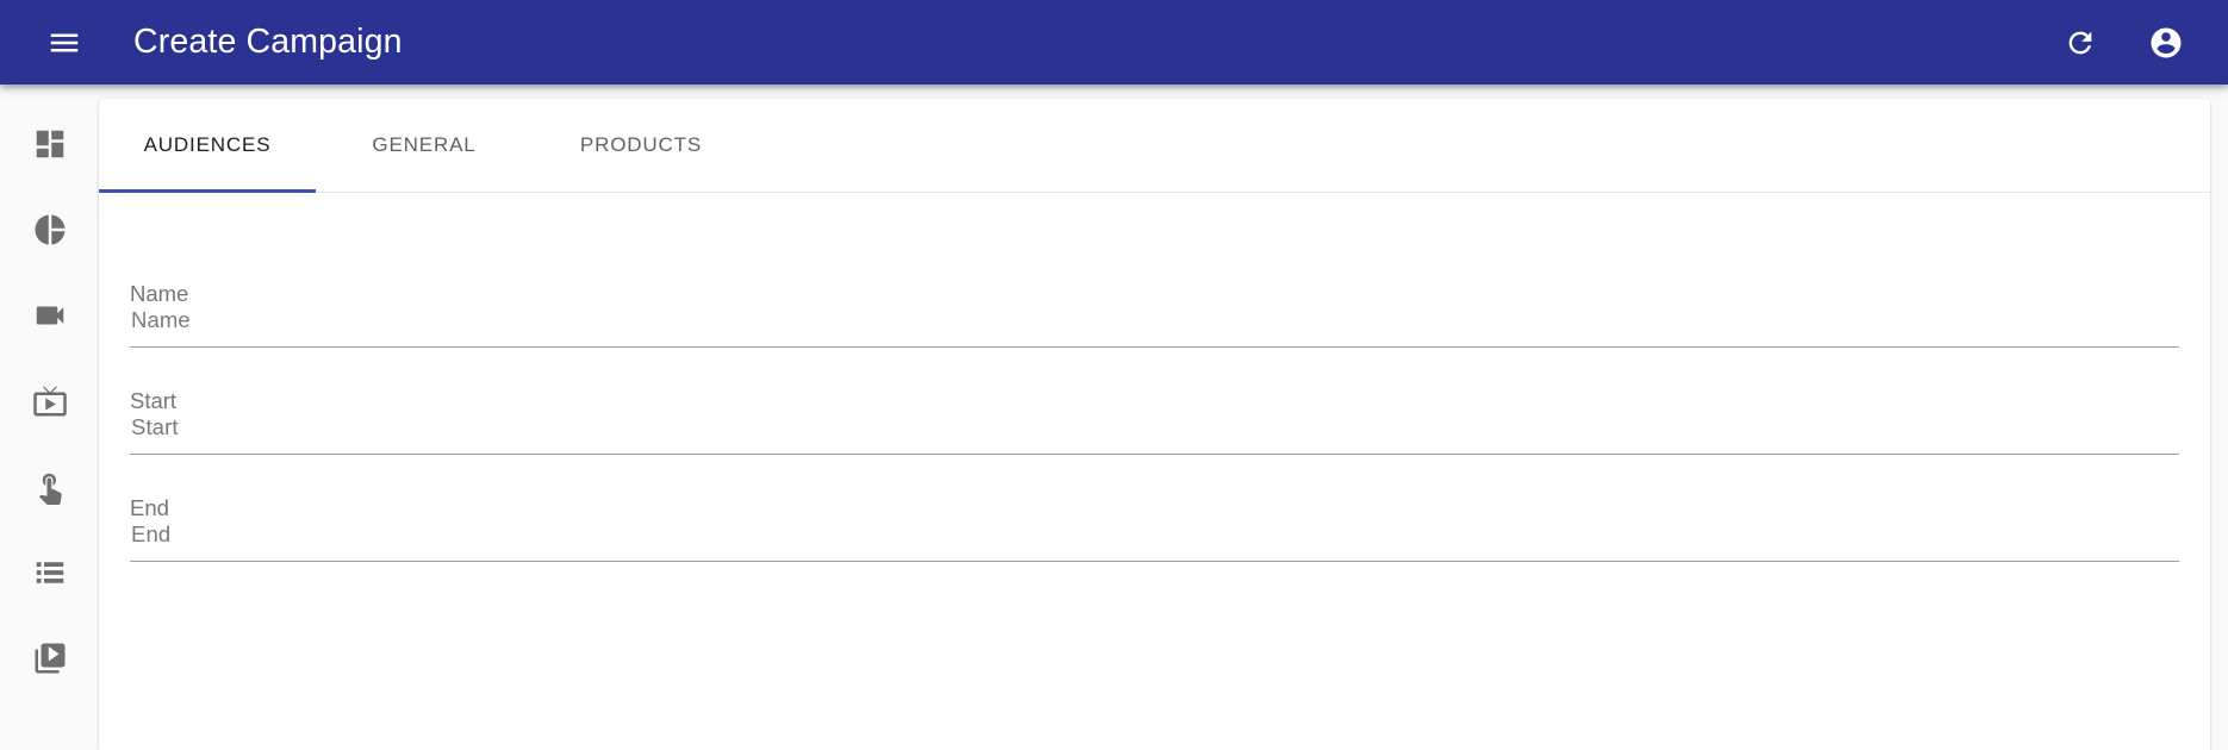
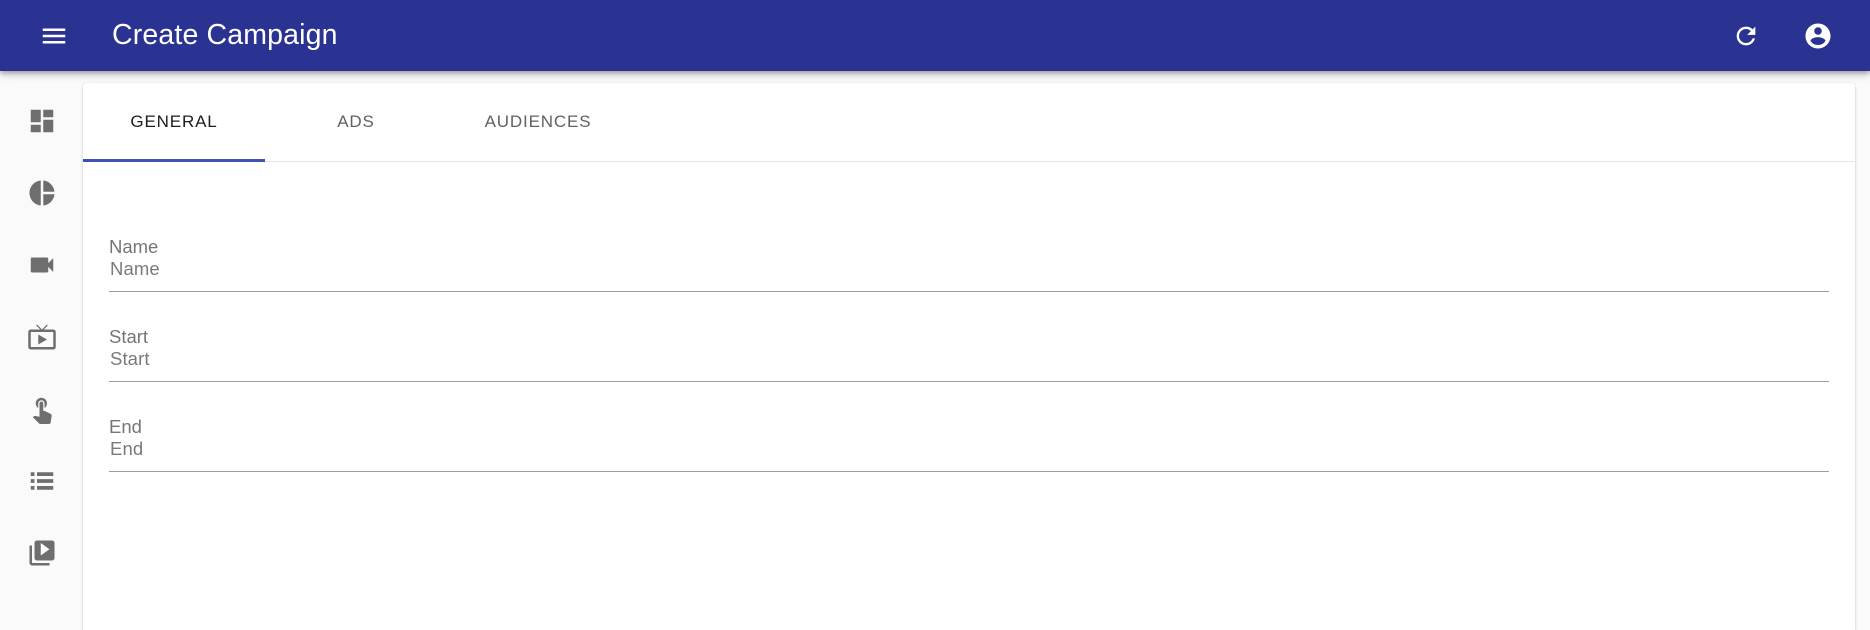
  Create Campaign
- AUDIENCES
+ GENERAL
+ ADS
- GENERAL
+ AUDIENCES
- PRODUCTS
  Name
  Name
  Start
  Start
  End
  End
